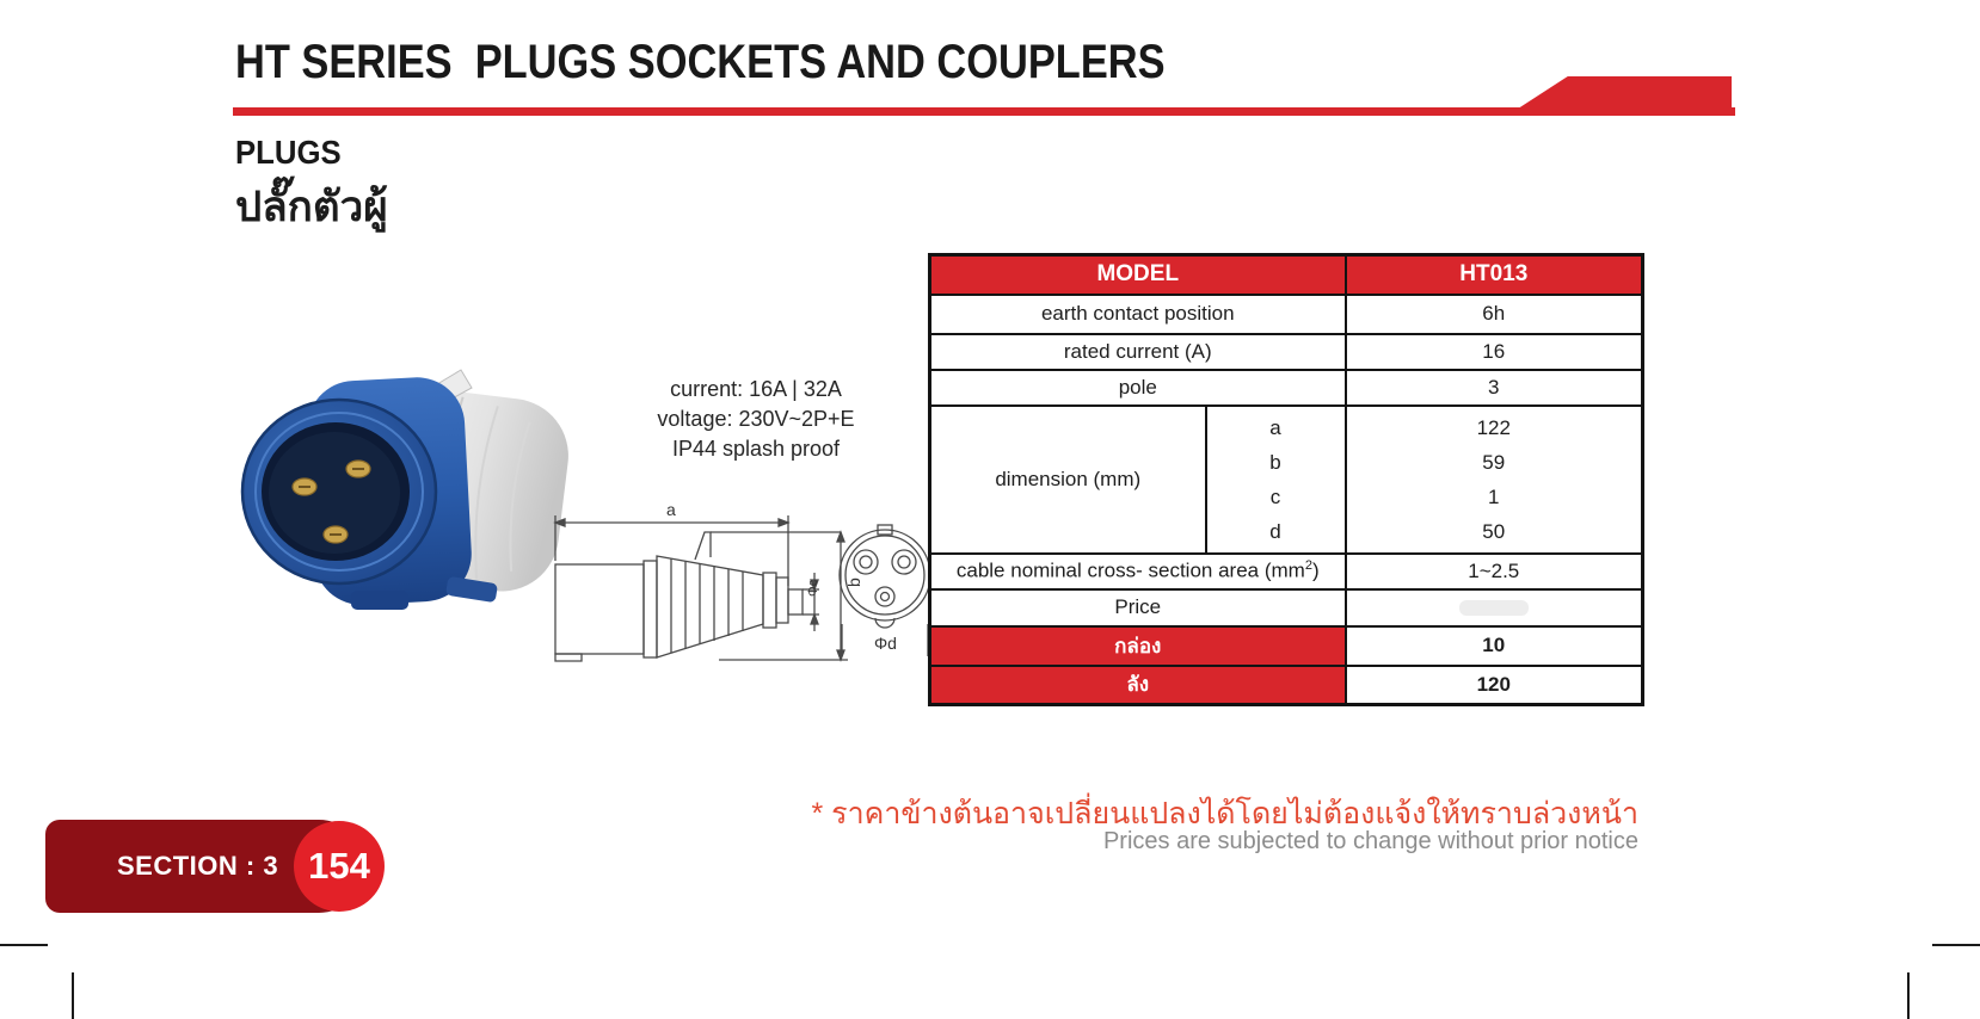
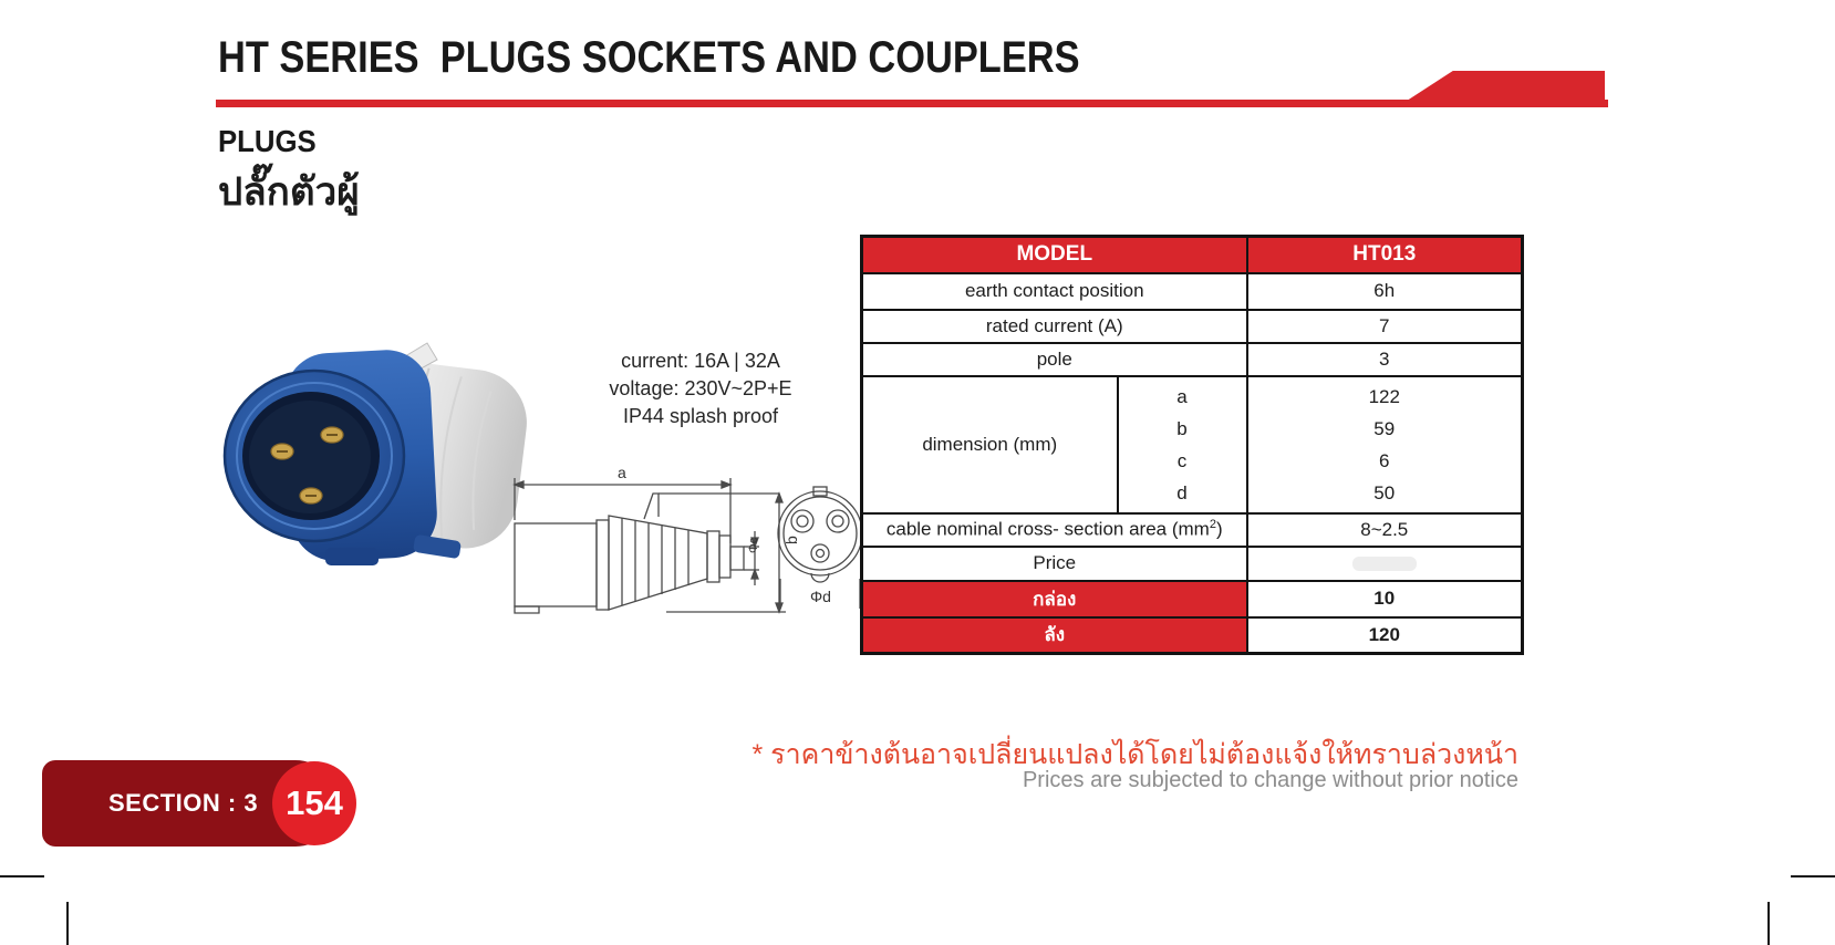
  HT SERIES PLUGS SOCKETS AND COUPLERS
  PLUGS
  ปลั๊กตัวผู้
  current: 16A | 32A
  voltage: 230V~2P+E
  IP44 splash proof
  a
  Φd
  MODEL	HT013
  earth contact position	6h
- rated current (A)	16
+ rated current (A)	7
  pole	3
- dimension (mm)	a b c d	122 59 1 50
+ dimension (mm)	a b c d	122 59 6 50
- cable nominal cross- section area (mm2)	1~2.5
+ cable nominal cross- section area (mm2)	8~2.5
  Price
  กล่อง	10
  ลัง	120
  SECTION : 3
  154
  * ราคาข้างต้นอาจเปลี่ยนแปลงได้โดยไม่ต้องแจ้งให้ทราบล่วงหน้า
  Prices are subjected to change without prior notice
